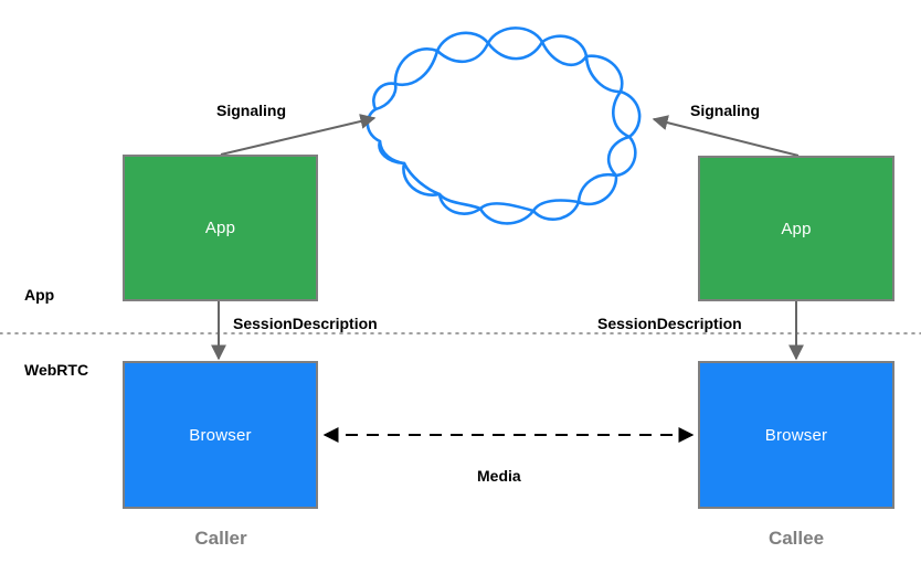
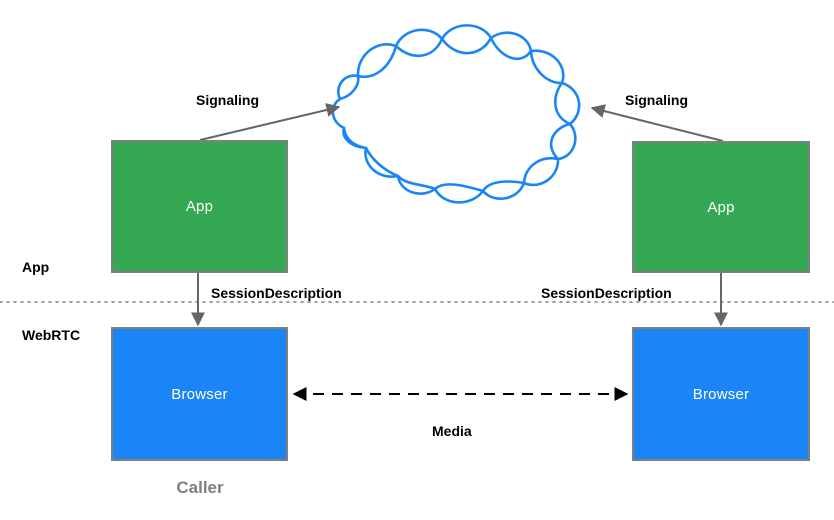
  App
  App
  Browser
  Browser
  Signaling
  Signaling
  SessionDescription
  SessionDescription
  Media
  App
  WebRTC
  Caller
- Callee
